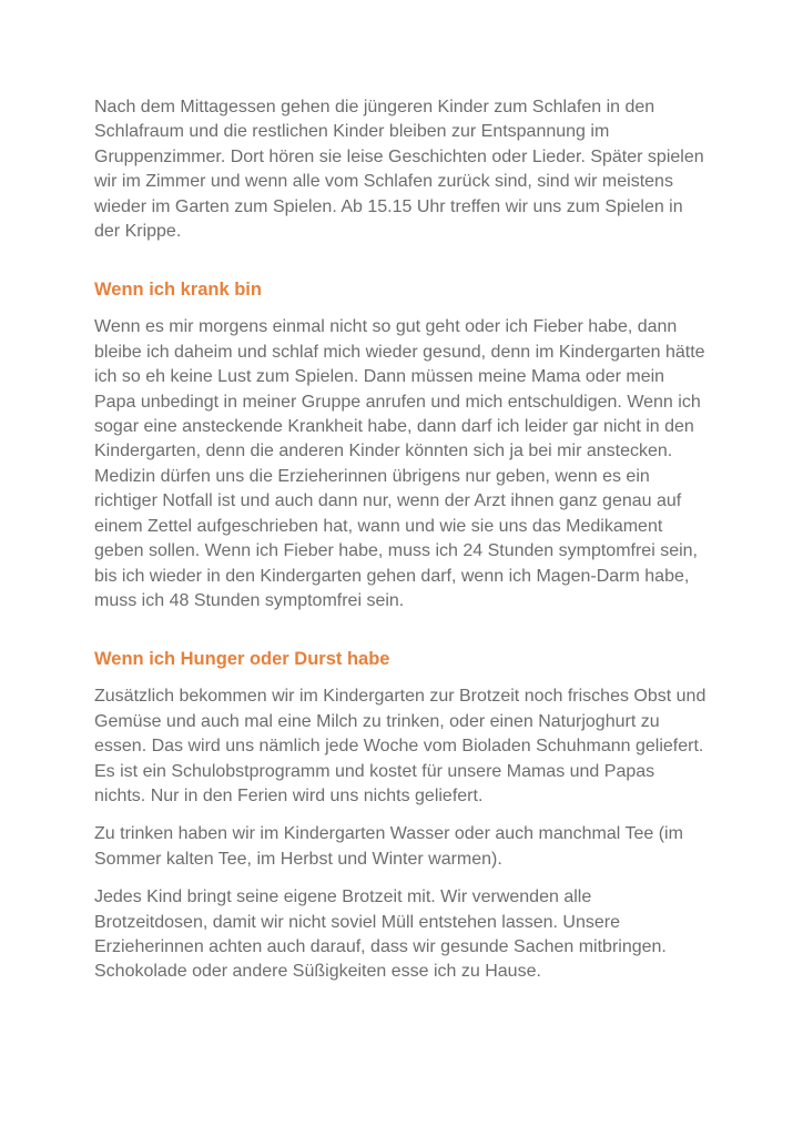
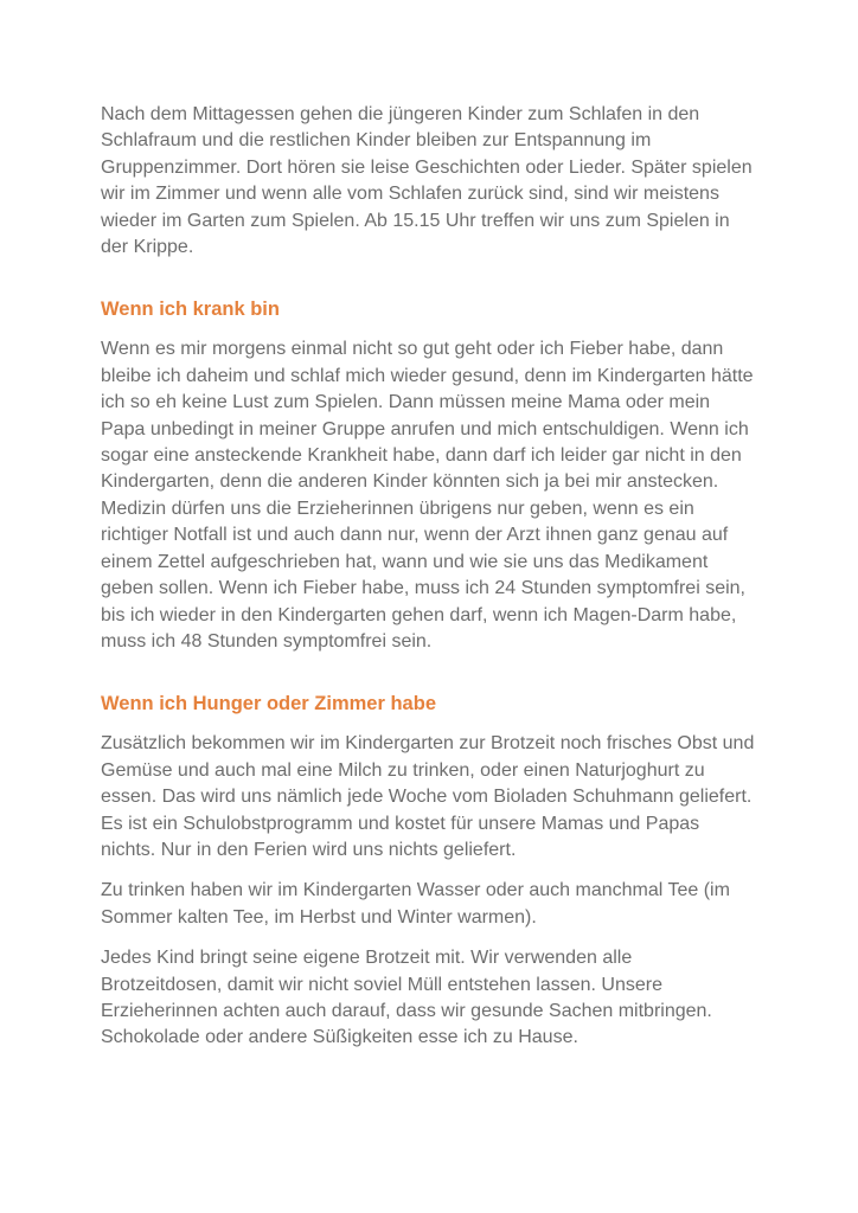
  Nach dem Mittagessen gehen die jüngeren Kinder zum Schlafen in den Schlafraum und die restlichen Kinder bleiben zur Entspannung im Gruppenzimmer. Dort hören sie leise Geschichten oder Lieder. Später spielen wir im Zimmer und wenn alle vom Schlafen zurück sind, sind wir meistens wieder im Garten zum Spielen. Ab 15.15 Uhr treffen wir uns zum Spielen in der Krippe.
  Wenn ich krank bin
  Wenn es mir morgens einmal nicht so gut geht oder ich Fieber habe, dann bleibe ich daheim und schlaf mich wieder gesund, denn im Kindergarten hätte ich so eh keine Lust zum Spielen. Dann müssen meine Mama oder mein Papa unbedingt in meiner Gruppe anrufen und mich entschuldigen. Wenn ich sogar eine ansteckende Krankheit habe, dann darf ich leider gar nicht in den Kindergarten, denn die anderen Kinder könnten sich ja bei mir anstecken. Medizin dürfen uns die Erzieherinnen übrigens nur geben, wenn es ein richtiger Notfall ist und auch dann nur, wenn der Arzt ihnen ganz genau auf einem Zettel aufgeschrieben hat, wann und wie sie uns das Medikament geben sollen. Wenn ich Fieber habe, muss ich 24 Stunden symptomfrei sein, bis ich wieder in den Kindergarten gehen darf, wenn ich Magen-Darm habe, muss ich 48 Stunden symptomfrei sein.
- Wenn ich Hunger oder Durst habe
+ Wenn ich Hunger oder Zimmer habe
  Zusätzlich bekommen wir im Kindergarten zur Brotzeit noch frisches Obst und Gemüse und auch mal eine Milch zu trinken, oder einen Naturjoghurt zu essen. Das wird uns nämlich jede Woche vom Bioladen Schuhmann geliefert. Es ist ein Schulobstprogramm und kostet für unsere Mamas und Papas nichts. Nur in den Ferien wird uns nichts geliefert.
  Zu trinken haben wir im Kindergarten Wasser oder auch manchmal Tee (im Sommer kalten Tee, im Herbst und Winter warmen).
  Jedes Kind bringt seine eigene Brotzeit mit. Wir verwenden alle Brotzeitdosen, damit wir nicht soviel Müll entstehen lassen. Unsere Erzieherinnen achten auch darauf, dass wir gesunde Sachen mitbringen. Schokolade oder andere Süßigkeiten esse ich zu Hause.
